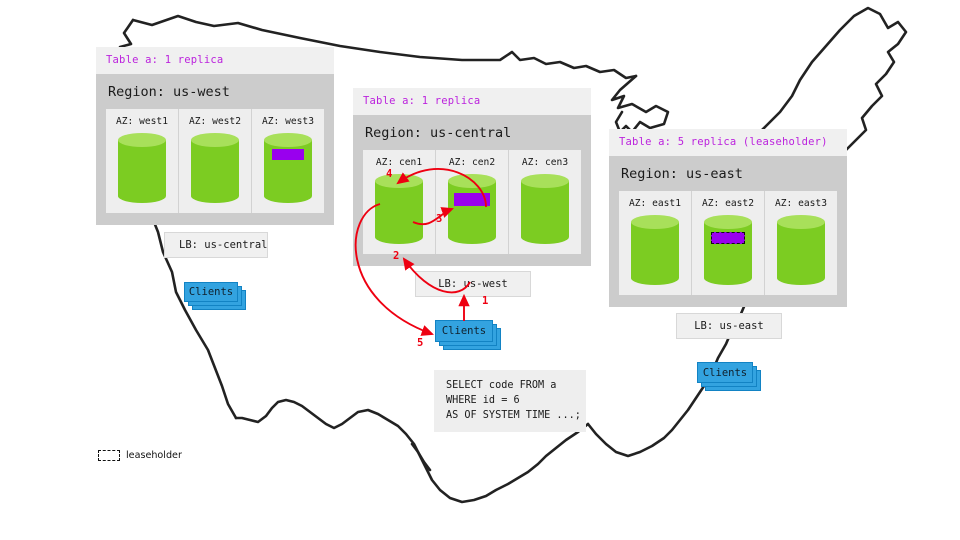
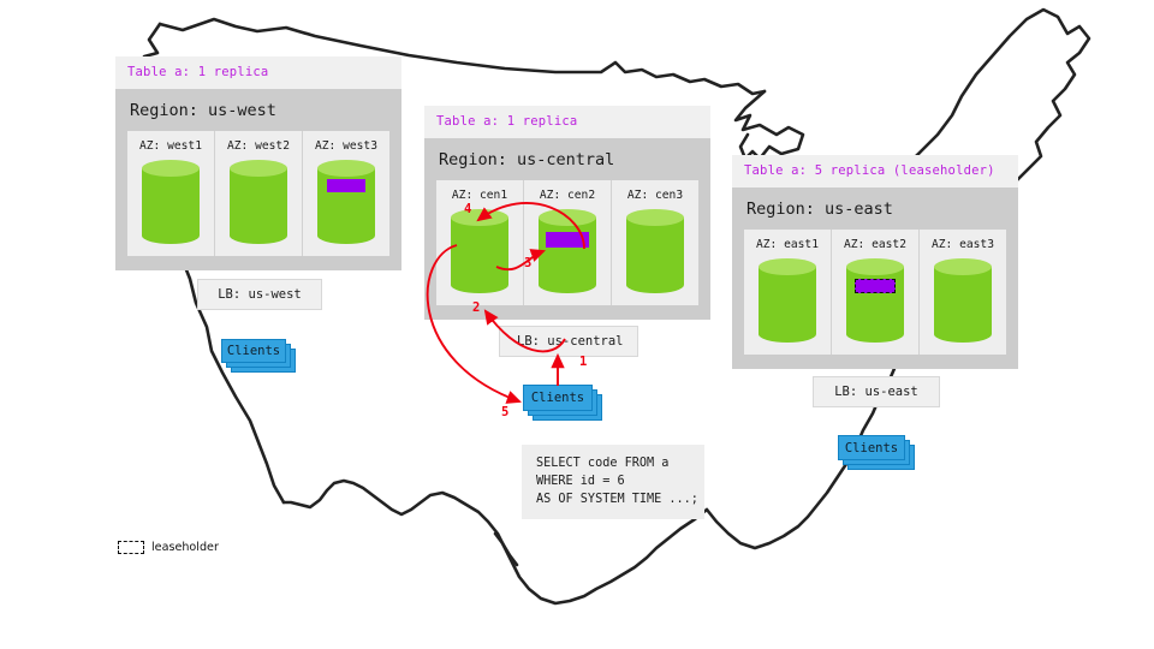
  Table a: 1 replica
  Region: us-west
  AZ: west1
  AZ: west2
  AZ: west3
- LB: us-central
+ LB: us-west
  Clients
  Table a: 1 replica
  Region: us-central
  AZ: cen1
  AZ: cen2
  AZ: cen3
- LB: us-west
+ LB: us-central
  Clients
  Table a: 5 replica (leaseholder)
  Region: us-east
  AZ: east1
  AZ: east2
  AZ: east3
  LB: us-east
  Clients
  SELECT code FROM a
  WHERE id = 6
  AS OF SYSTEM TIME ...;
  1
  2
  3
  4
  5
  leaseholder
